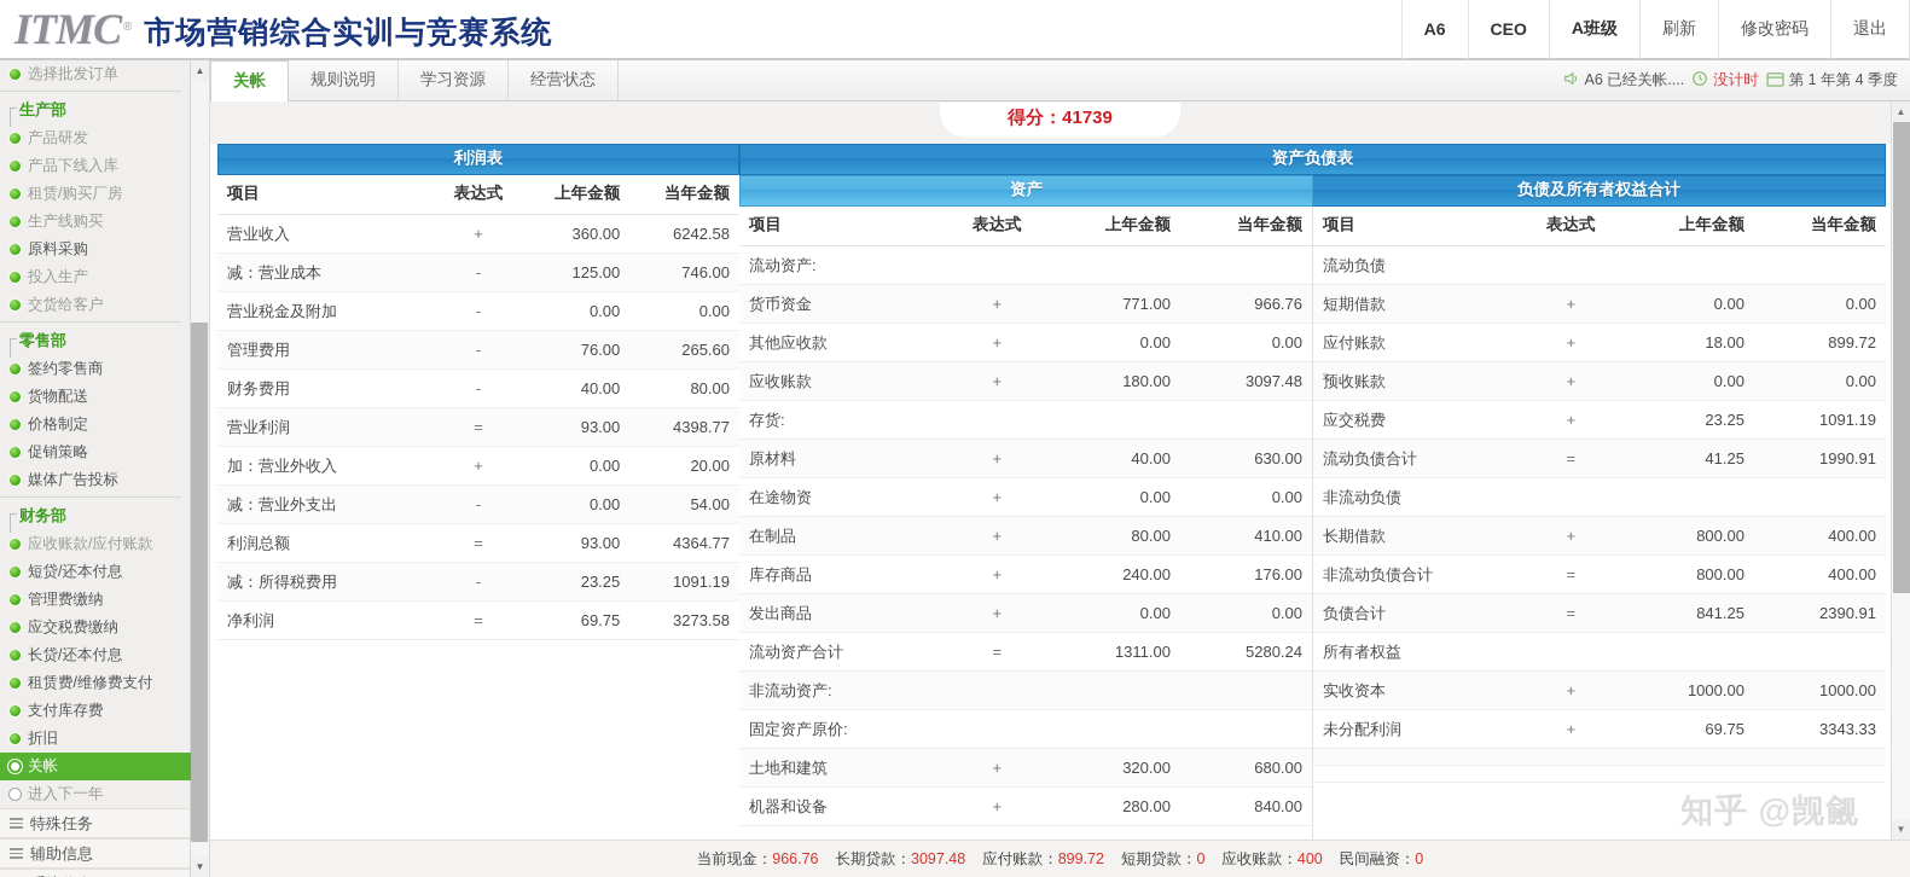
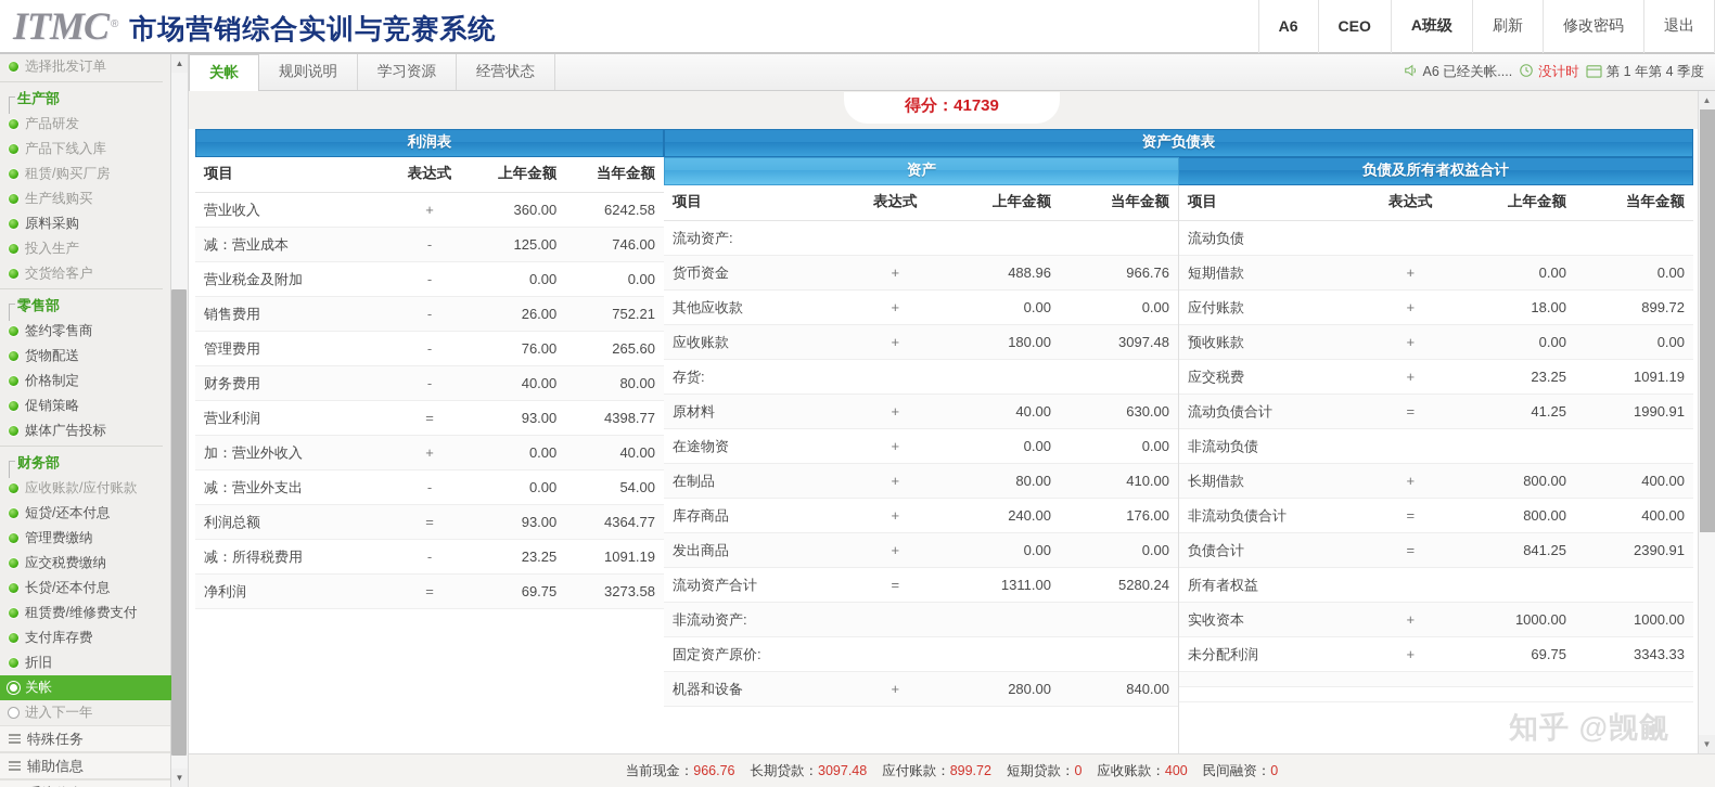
  ITMC
  ®
  市场营销综合实训与竞赛系统
  A6
  CEO
  A班级
  刷新
  修改密码
  退出
  ▲
  ▼
  选择批发订单
  生产部
  产品研发
  产品下线入库
  租赁/购买厂房
  生产线购买
  原料采购
  投入生产
  交货给客户
  零售部
  签约零售商
  货物配送
  价格制定
  促销策略
  媒体广告投标
  财务部
  应收账款/应付账款
  短贷/还本付息
  管理费缴纳
  应交税费缴纳
  长贷/还本付息
  租赁费/维修费支付
  支付库存费
  折旧
  关帐
  进入下一年
  特殊任务
  辅助信息
  关帐
  规则说明
  学习资源
  经营状态
  A6 已经关帐....
  没计时
  第 1 年第 4 季度
  得分：41739
  利润表
  项目	表达式	上年金额	当年金额
  营业收入	+	360.00	6242.58
  减：营业成本	-	125.00	746.00
  营业税金及附加	-	0.00	0.00
+ 销售费用	-	26.00	752.21
  管理费用	-	76.00	265.60
  财务费用	-	40.00	80.00
  营业利润	=	93.00	4398.77
- 加：营业外收入	+	0.00	20.00
+ 加：营业外收入	+	0.00	40.00
  减：营业外支出	-	0.00	54.00
  利润总额	=	93.00	4364.77
  减：所得税费用	-	23.25	1091.19
  净利润	=	69.75	3273.58
  资产负债表
  资产
  负债及所有者权益合计
  项目	表达式	上年金额	当年金额
  流动资产:
- 货币资金	+	771.00	966.76
+ 货币资金	+	488.96	966.76
  其他应收款	+	0.00	0.00
  应收账款	+	180.00	3097.48
  存货:
  原材料	+	40.00	630.00
  在途物资	+	0.00	0.00
  在制品	+	80.00	410.00
  库存商品	+	240.00	176.00
  发出商品	+	0.00	0.00
  流动资产合计	=	1311.00	5280.24
  非流动资产:
  固定资产原价:
- 土地和建筑	+	320.00	680.00
  机器和设备	+	280.00	840.00
  项目	表达式	上年金额	当年金额
  流动负债
  短期借款	+	0.00	0.00
  应付账款	+	18.00	899.72
  预收账款	+	0.00	0.00
  应交税费	+	23.25	1091.19
  流动负债合计	=	41.25	1990.91
  非流动负债
  长期借款	+	800.00	400.00
  非流动负债合计	=	800.00	400.00
  负债合计	=	841.25	2390.91
  所有者权益
  实收资本	+	1000.00	1000.00
  未分配利润	+	69.75	3343.33
  ▲
  ▼
  知乎 @觊觎
  当前现金：966.76
  长期贷款：3097.48
  应付账款：899.72
  短期贷款：0
  应收账款：400
  民间融资：0
